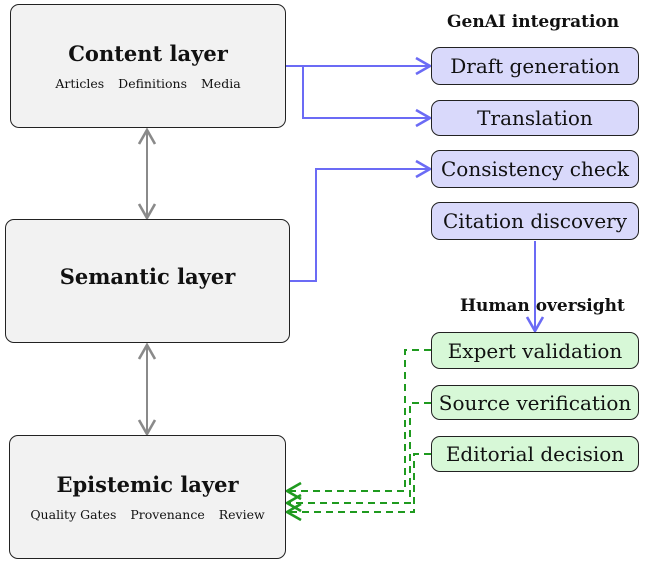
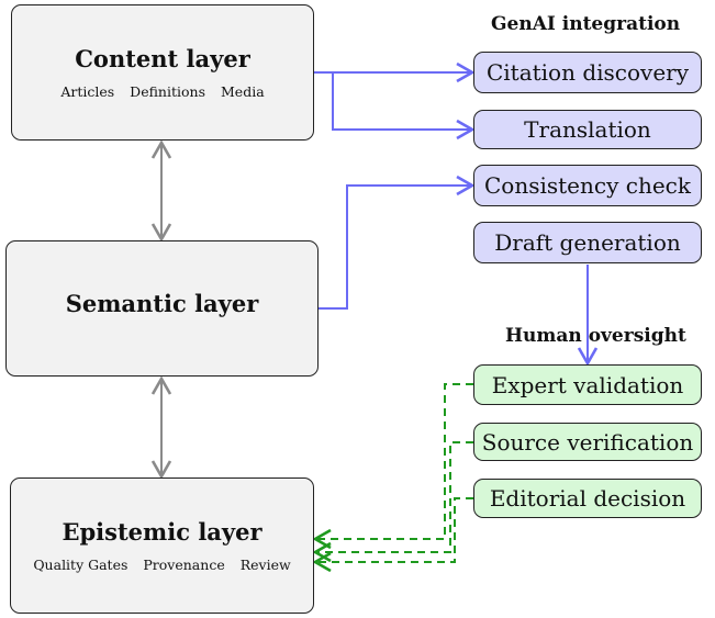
  Content layer
  Articles
  Definitions
  Media
  Semantic layer
  Epistemic layer
  Quality Gates
  Provenance
  Review
  GenAI integration
- Draft generation
+ Citation discovery
  Translation
  Consistency check
- Citation discovery
+ Draft generation
  Human oversight
  Expert validation
  Source verification
  Editorial decision
